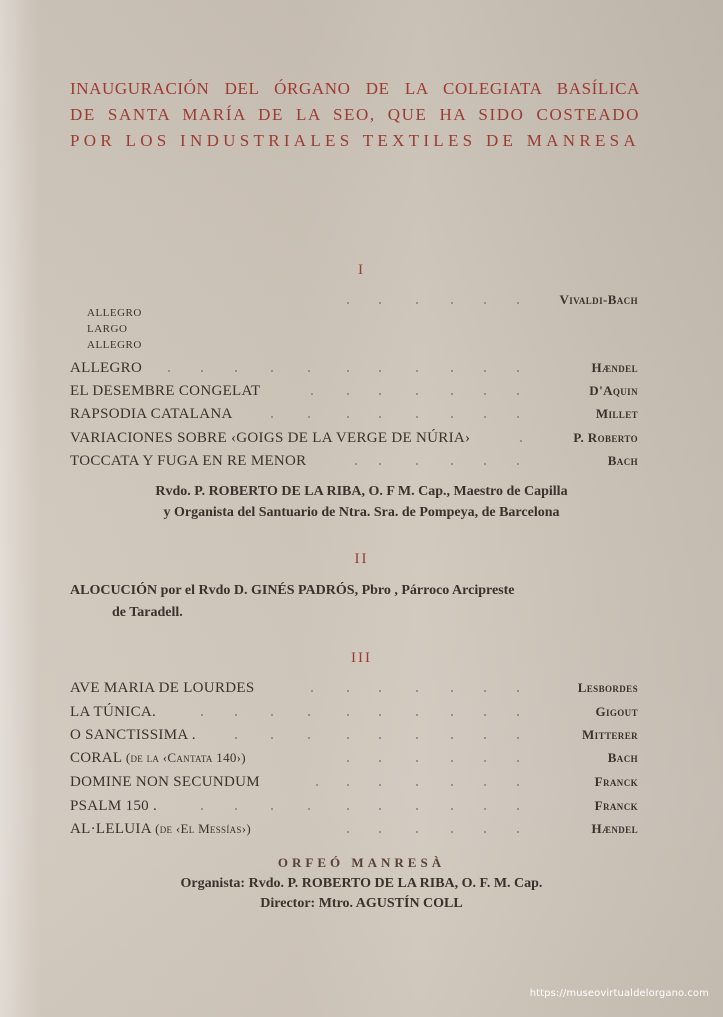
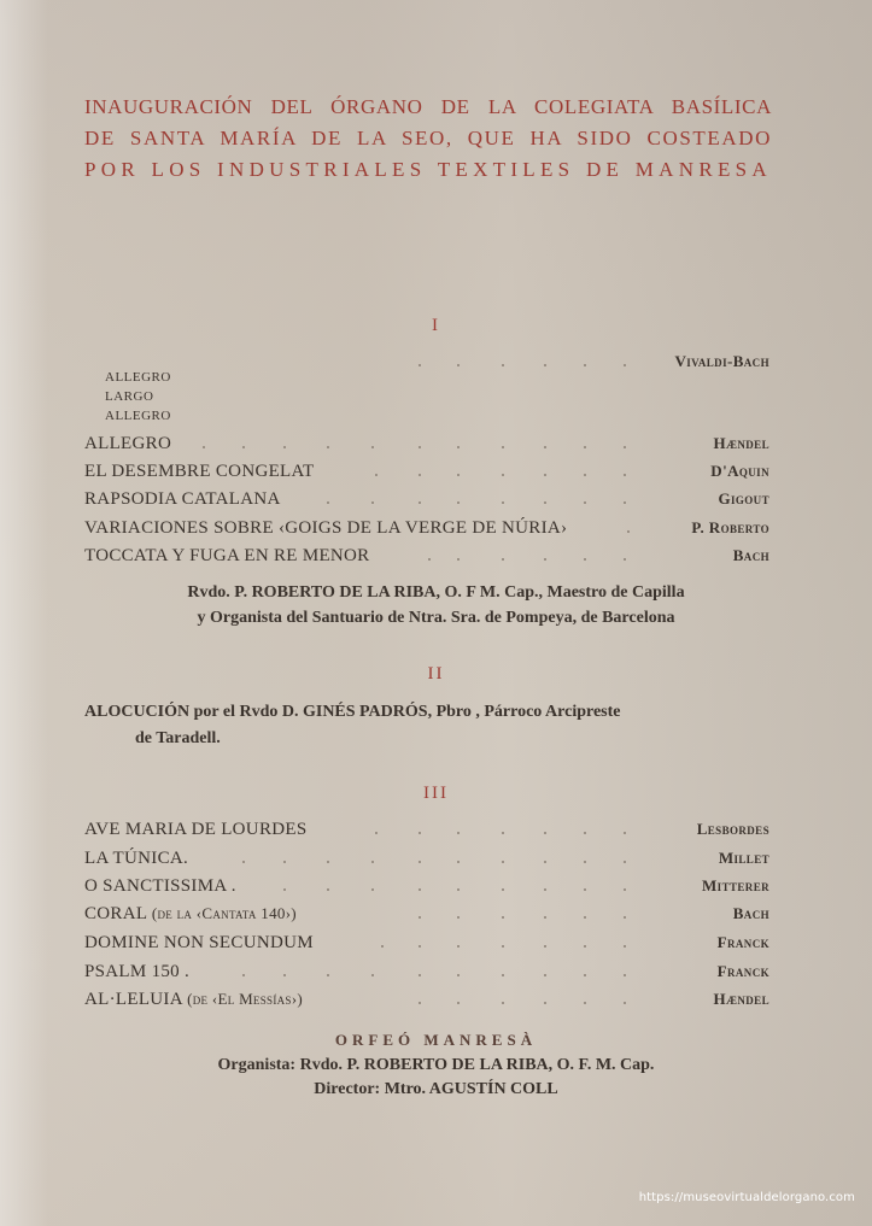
  INAUGURACIÓN DEL ÓRGANO DE LA COLEGIATA BASÍLICA
  DE SANTA MARÍA DE LA SEO, QUE HA SIDO COSTEADO
  POR LOS INDUSTRIALES TEXTILES DE MANRESA
  I
  Vivaldi-Bach
  ALLEGRO
  LARGO
  ALLEGRO
  ALLEGRO
  Hændel
  EL DESEMBRE CONGELAT
  D'Aquin
  RAPSODIA CATALANA
- Millet
+ Gigout
  VARIACIONES SOBRE ‹GOIGS DE LA VERGE DE NÚRIA›
  P. Roberto
  TOCCATA Y FUGA EN RE MENOR
  Bach
  Rvdo. P. ROBERTO DE LA RIBA, O. F M. Cap., Maestro de Capilla
  y Organista del Santuario de Ntra. Sra. de Pompeya, de Barcelona
  II
  ALOCUCIÓN por el Rvdo D. GINÉS PADRÓS, Pbro , Párroco Arcipreste
  de Taradell.
  III
  AVE MARIA DE LOURDES
  Lesbordes
  LA TÚNICA.
- Gigout
+ Millet
  O SANCTISSIMA .
  Mitterer
  CORAL (de la ‹Cantata 140›)
  Bach
  DOMINE NON SECUNDUM
  Franck
  PSALM 150 .
  Franck
  AL·LELUIA (de ‹El Messías›)
  Hændel
  ORFEÓ MANRESÀ
  Organista: Rvdo. P. ROBERTO DE LA RIBA, O. F. M. Cap.
  Director: Mtro. AGUSTÍN COLL
  https://museovirtualdelorgano.com
